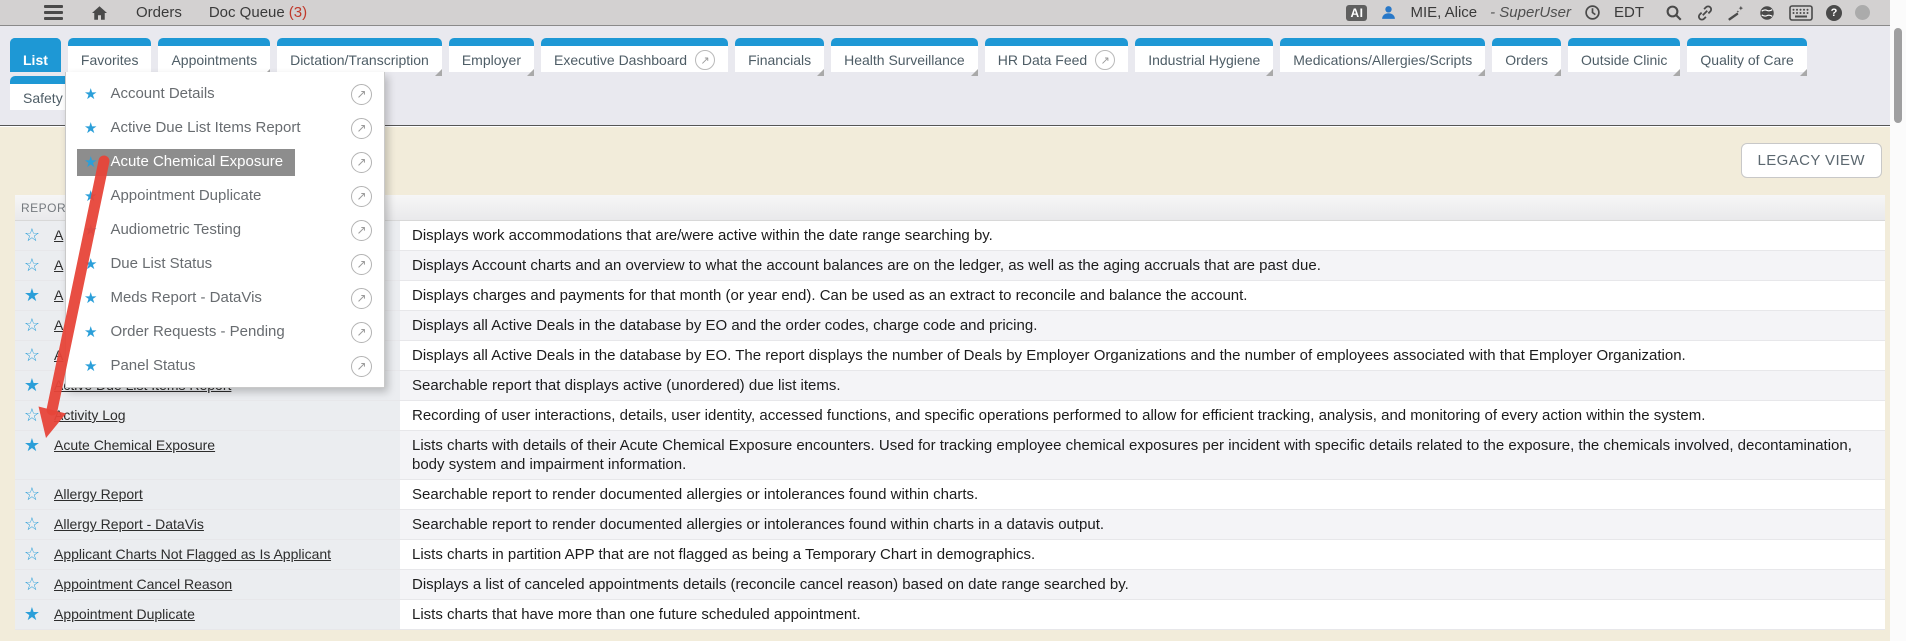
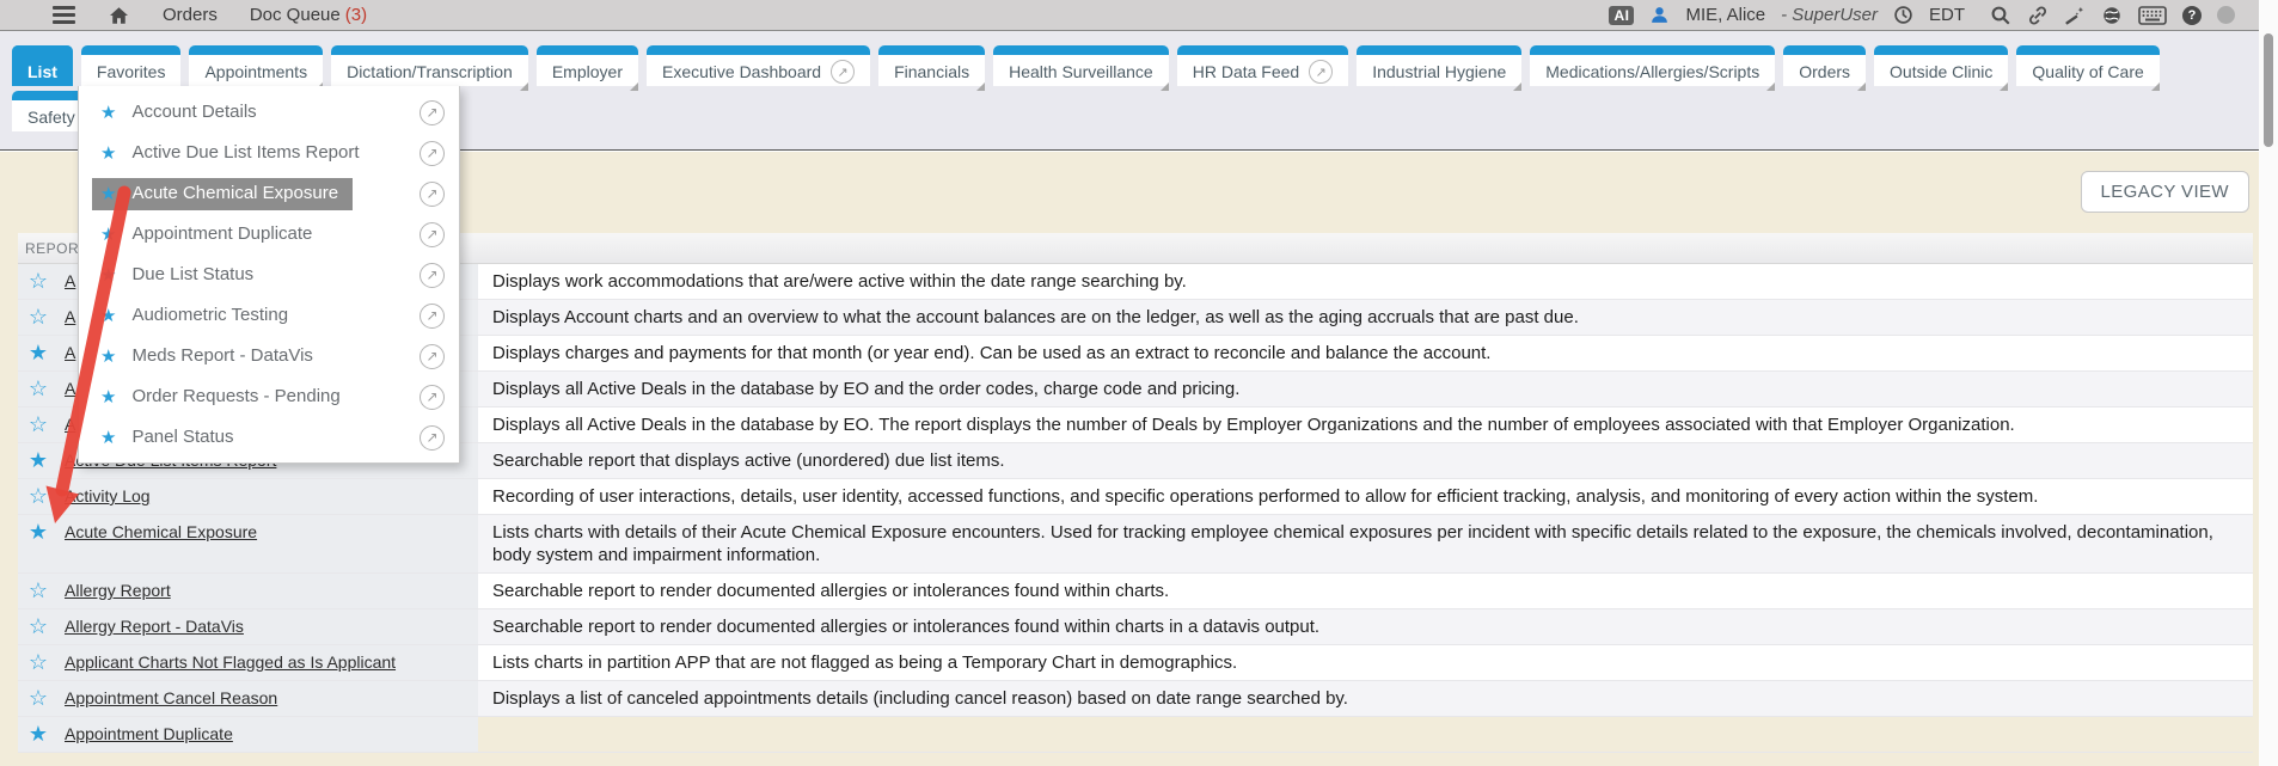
  Orders
  Doc Queue (3)
  AI
  MIE, Alice
  - SuperUser
  EDT
  ?
  List
  Favorites
  Appointments
  Dictation/Transcription
  Employer
  Executive Dashboard
  ↗
  Financials
  Health Surveillance
  HR Data Feed
  ↗
  Industrial Hygiene
  Medications/Allergies/Scripts
  Orders
  Outside Clinic
  Quality of Care
  Safety
  ★
  Account Details
  ↗
  ★
  Active Due List Items Report
  ↗
  ★
  Acute Chemical Exposure
  ↗
  ★
  Appointment Duplicate
  ↗
- Audiometric Testing
+ Due List Status
  ↗
  ★
- Due List Status
+ Audiometric Testing
  ↗
  ★
  Meds Report - DataVis
  ↗
  ★
  Order Requests - Pending
  ↗
  ★
  Panel Status
  ↗
  LEGACY VIEW
  REPOR
  ☆
  A
  Displays work accommodations that are/were active within the date range searching by.
  ☆
  A
  Displays Account charts and an overview to what the account balances are on the ledger, as well as the aging accruals that are past due.
  ★
  A
  Displays charges and payments for that month (or year end). Can be used as an extract to reconcile and balance the account.
  ☆
  A
  Displays all Active Deals in the database by EO and the order codes, charge code and pricing.
  ☆
  Displays all Active Deals in the database by EO. The report displays the number of Deals by Employer Organizations and the number of employees associated with that Employer Organization.
  ★
  Searchable report that displays active (unordered) due list items.
  ☆
  ctivity Log
  Recording of user interactions, details, user identity, accessed functions, and specific operations performed to allow for efficient tracking, analysis, and monitoring of every action within the system.
  ★
  Acute Chemical Exposure
  Lists charts with details of their Acute Chemical Exposure encounters. Used for tracking employee chemical exposures per incident with specific details related to the exposure, the chemicals involved, decontamination, body system and impairment information.
  ☆
  Allergy Report
  Searchable report to render documented allergies or intolerances found within charts.
  ☆
  Allergy Report - DataVis
  Searchable report to render documented allergies or intolerances found within charts in a datavis output.
  ☆
  Applicant Charts Not Flagged as Is Applicant
  Lists charts in partition APP that are not flagged as being a Temporary Chart in demographics.
  ☆
  Appointment Cancel Reason
- Displays a list of canceled appointments details (reconcile cancel reason) based on date range searched by.
+ Displays a list of canceled appointments details (including cancel reason) based on date range searched by.
  ★
  Appointment Duplicate
- Lists charts that have more than one future scheduled appointment.
